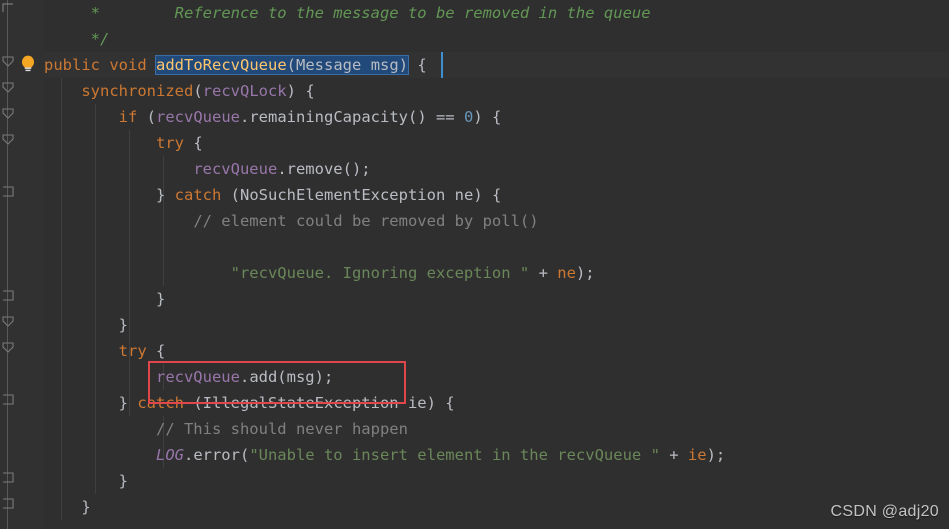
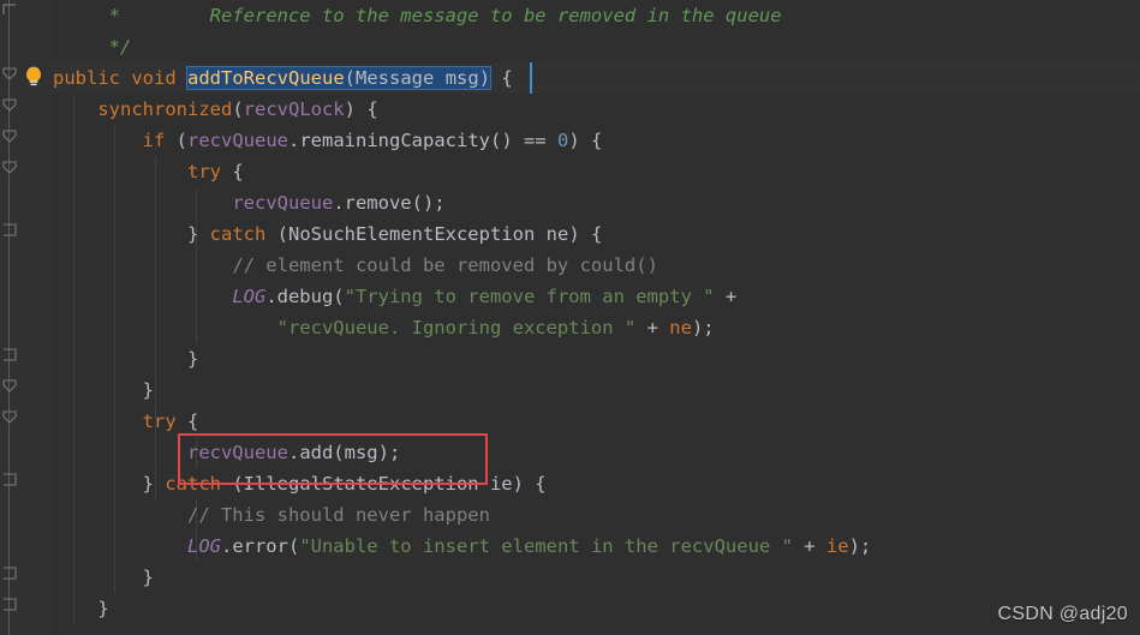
  * Reference to the message to be removed in the queue
  */
  public void addToRecvQueue(Message msg) {
  synchronized(recvQLock) {
  if (recvQueue.remainingCapacity() == 0) {
  try {
  recvQueue.remove();
  } catch (NoSuchElementException ne) {
- // element could be removed by poll()
+ // element could be removed by could()
+ LOG.debug("Trying to remove from an empty " +
  "recvQueue. Ignoring exception " + ne);
  }
  }
  try {
  recvQueue.add(msg);
  } catch (IllegalStateException ie) {
  // This should never happen
  LOG.error("Unable to insert element in the recvQueue " + ie);
  }
  }
  CSDN @adj20
